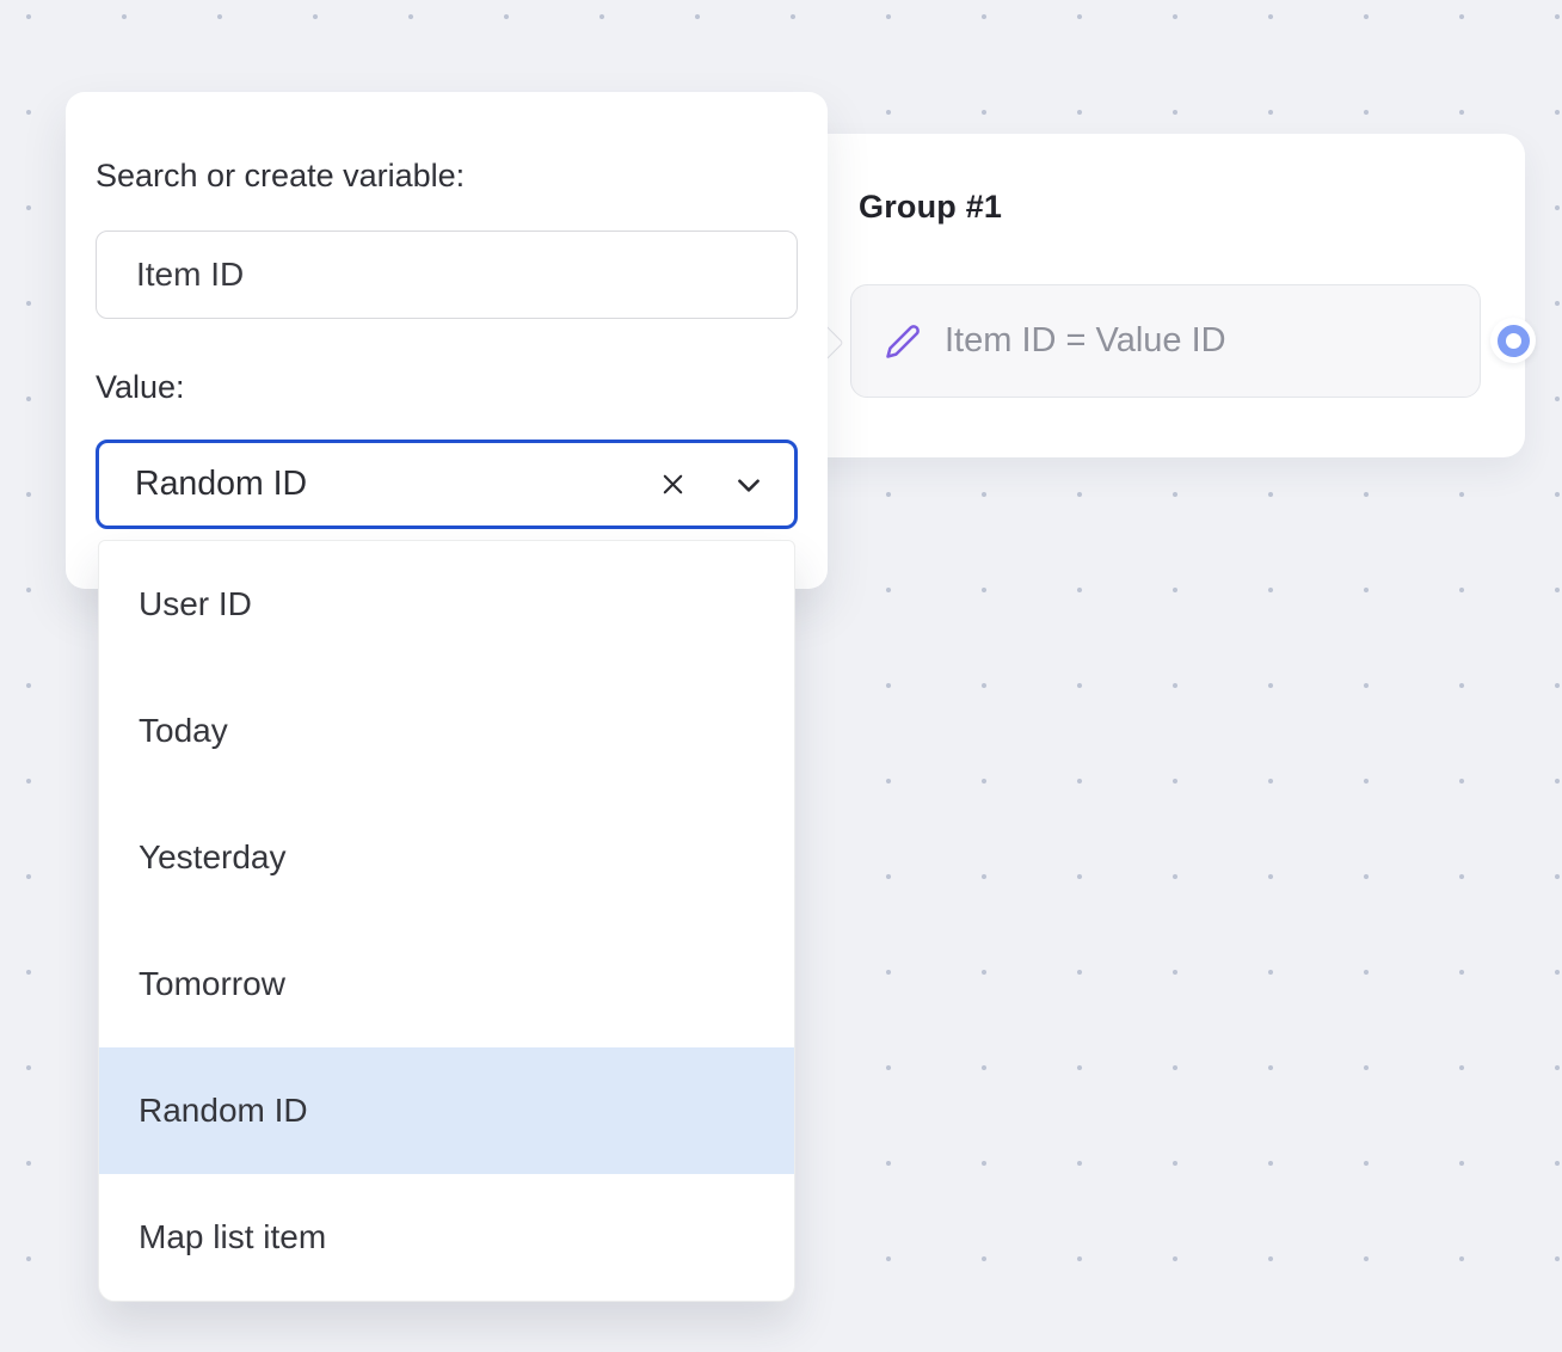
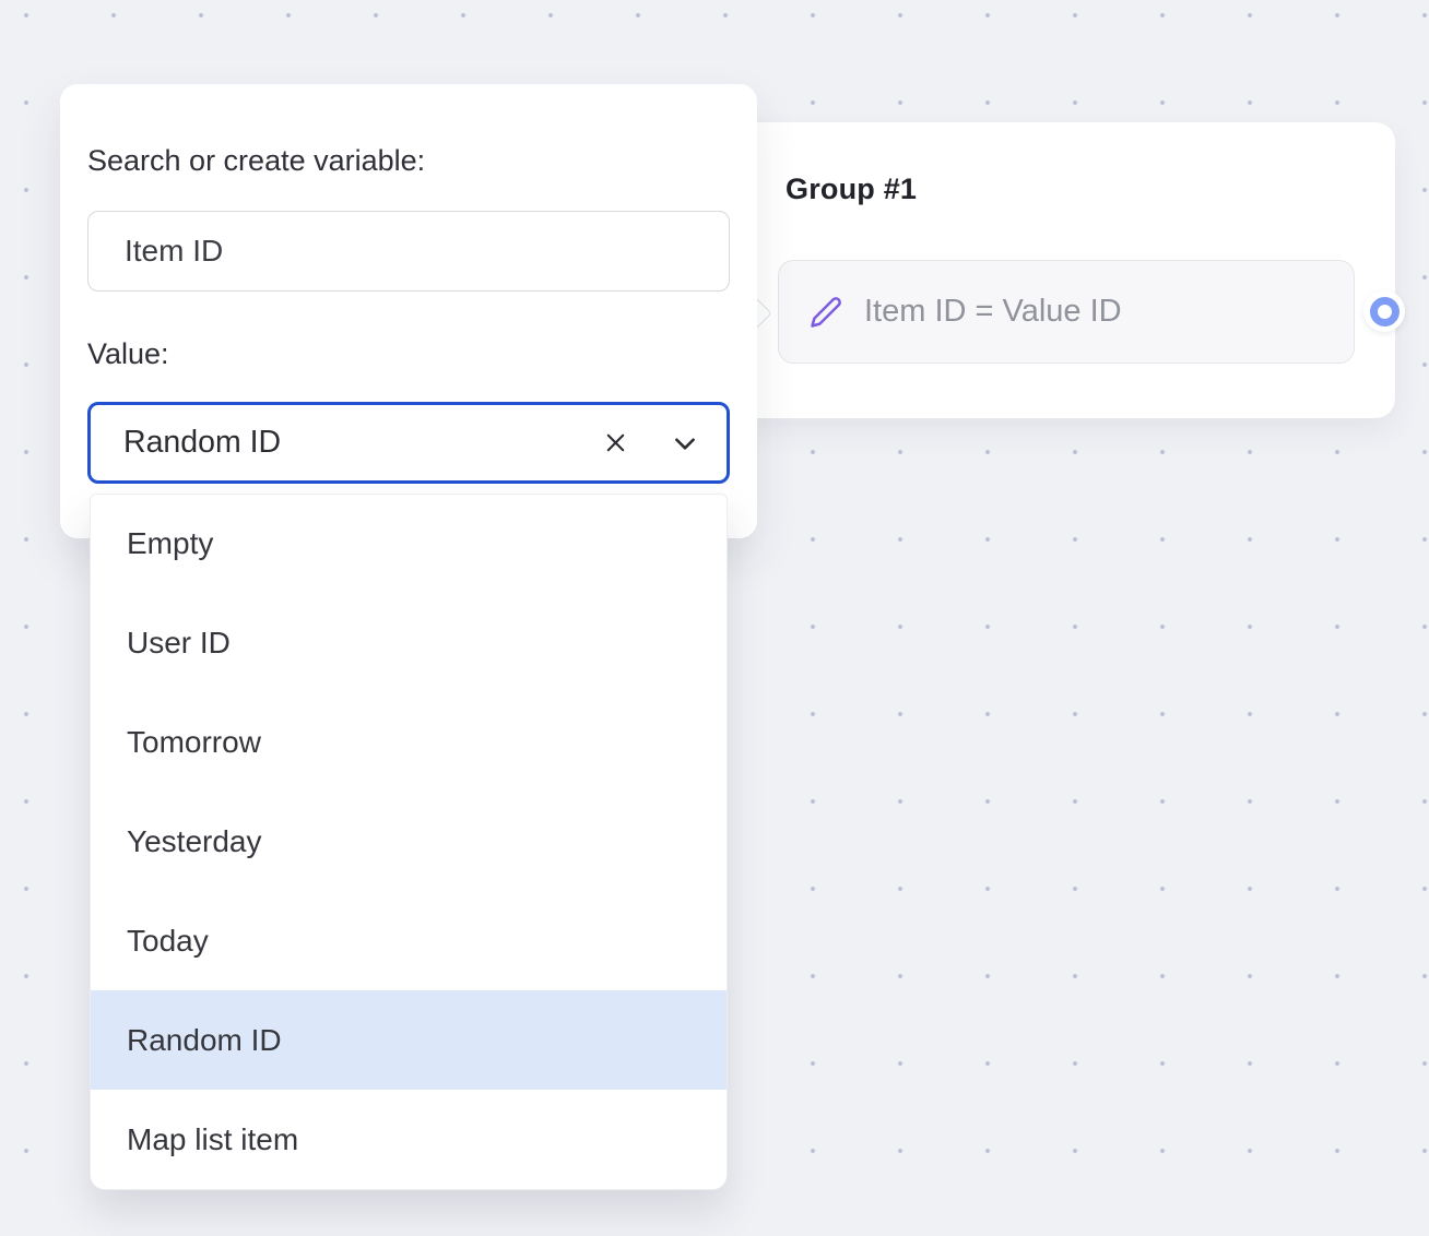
  Group #1
  Item ID = Value ID
  Search or create variable:
  Item ID
  Value:
  Random ID
+ Empty
  User ID
- Today
+ Tomorrow
  Yesterday
- Tomorrow
+ Today
  Random ID
  Map list item
